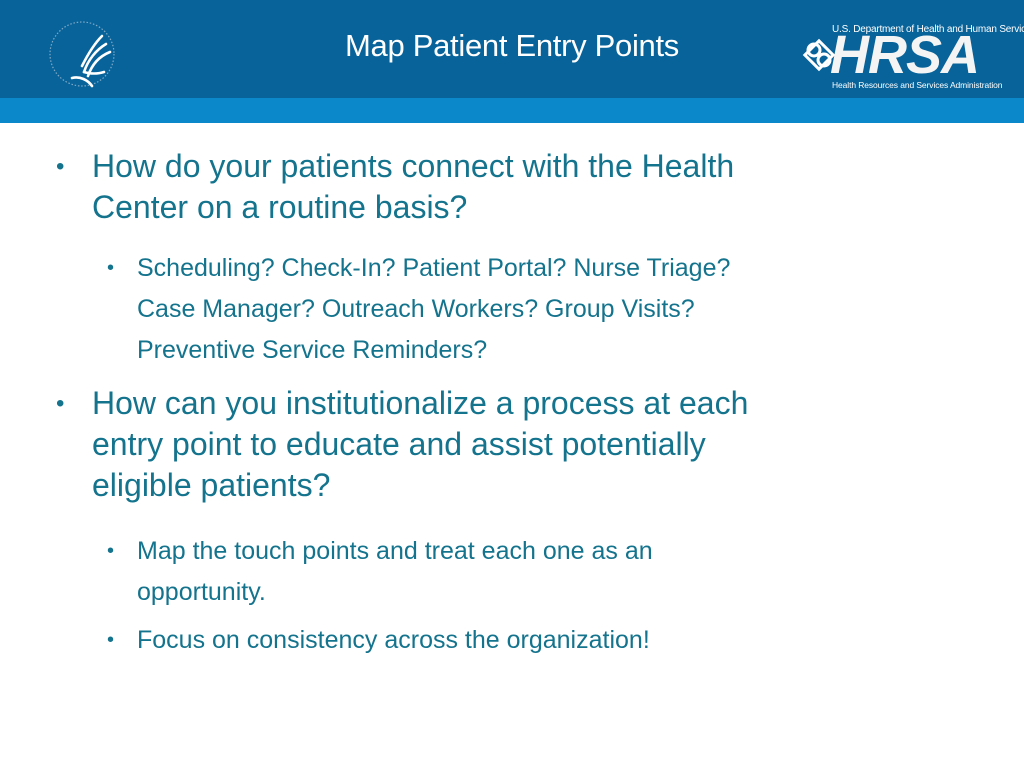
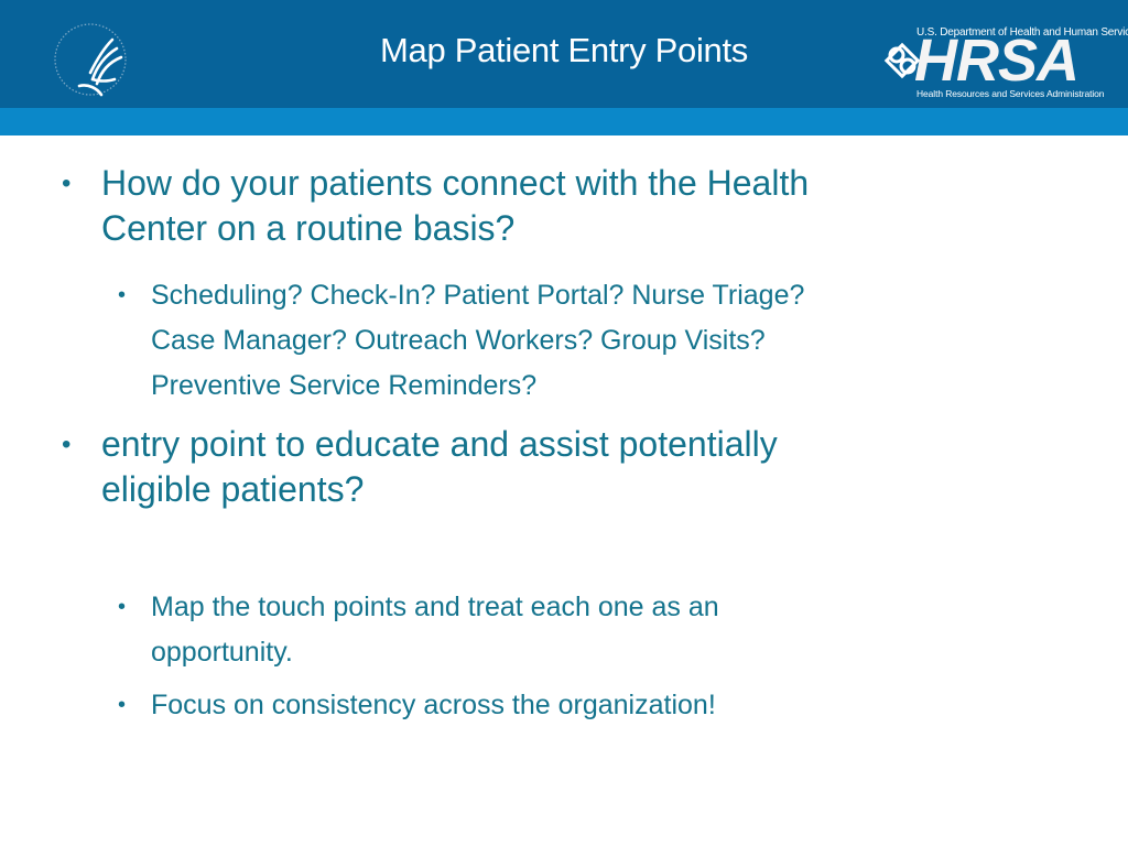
  Map Patient Entry Points
  U.S. Department of Health and Human Servi
  HRSA
  Health Resources and Services Administration
  •
  How do your patients connect with the Health
  Center on a routine basis?
  •
  Scheduling? Check-In? Patient Portal? Nurse Triage?
  Case Manager? Outreach Workers? Group Visits?
  Preventive Service Reminders?
  •
- How can you institutionalize a process at each
  entry point to educate and assist potentially
  eligible patients?
  •
  Map the touch points and treat each one as an
  opportunity.
  •
  Focus on consistency across the organization!
